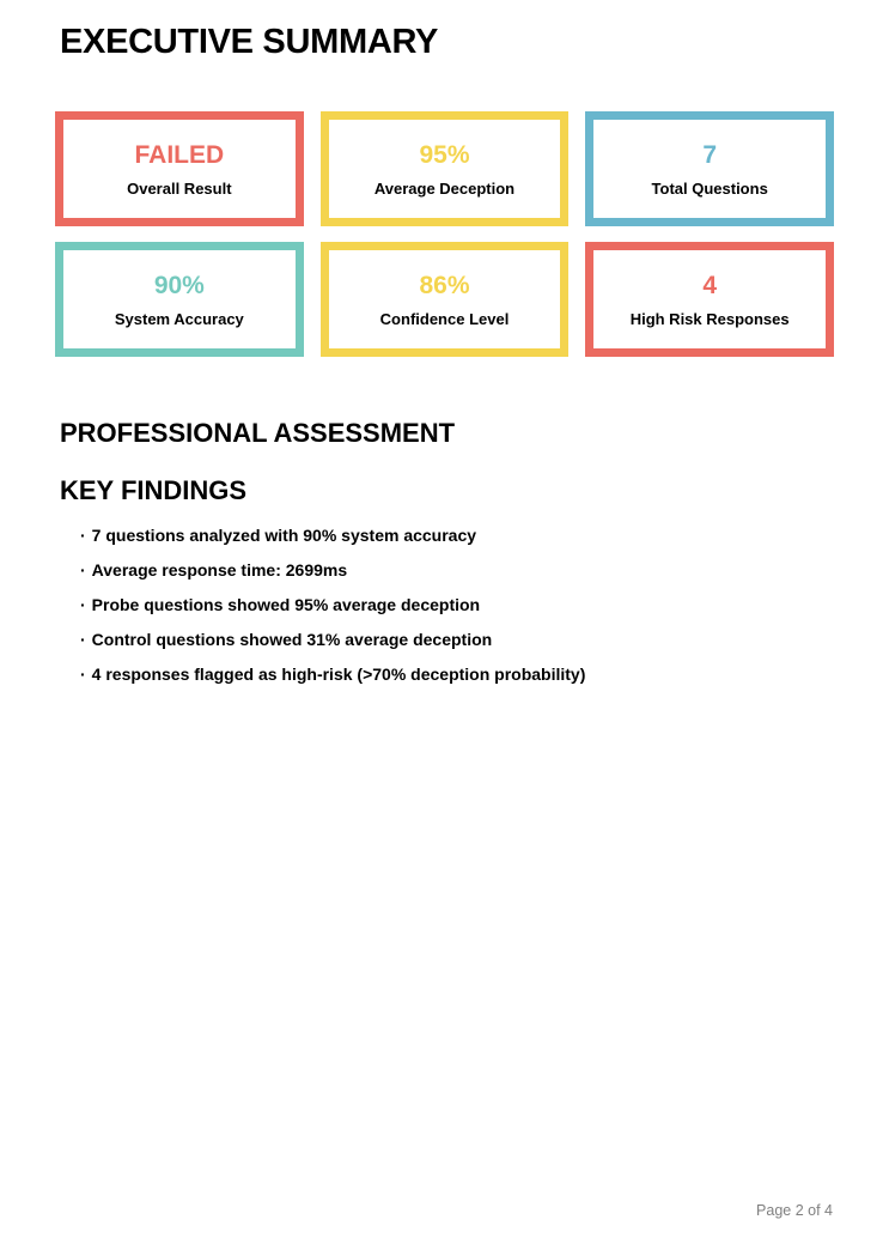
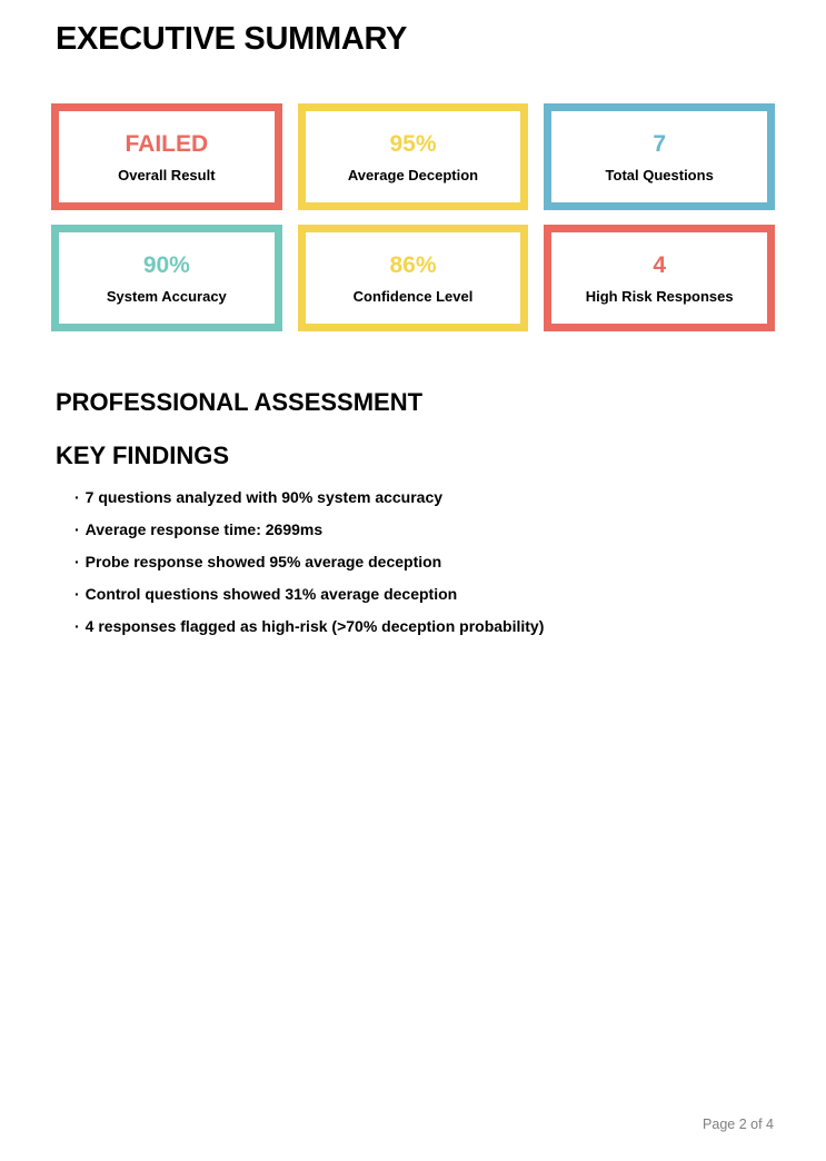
  EXECUTIVE SUMMARY
  FAILED
  Overall Result
  95%
  Average Deception
  7
  Total Questions
  90%
  System Accuracy
  86%
  Confidence Level
  4
  High Risk Responses
  PROFESSIONAL ASSESSMENT
  KEY FINDINGS
  · 7 questions analyzed with 90% system accuracy
  · Average response time: 2699ms
- · Probe questions showed 95% average deception
+ · Probe response showed 95% average deception
  · Control questions showed 31% average deception
  · 4 responses flagged as high-risk (>70% deception probability)
  Page 2 of 4
